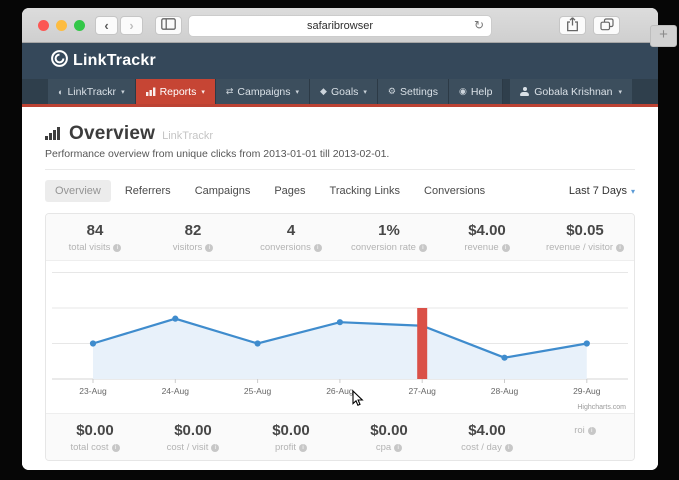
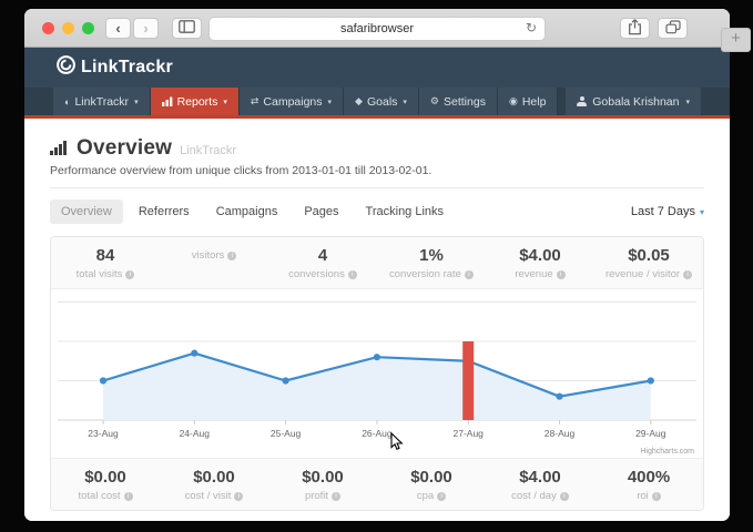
  ‹
  ›
  safaribrowser
  ↻
  LinkTrackr
  ◐
  LinkTrackr
  Reports
  ⇄
  Campaigns
  ◆
  Goals
  ⚙
  Settings
  ◉
  Help
  Gobala Krishnan
  Overview
  LinkTrackr
  Performance overview from unique clicks from 2013-01-01 till 2013-02-01.
  Overview
  Referrers
  Campaigns
  Pages
  Tracking Links
- Conversions
  Last 7 Days
  ▾
  84
  total visits
- 82
  visitors
  4
  conversions
  1%
  conversion rate
  $4.00
  revenue
  $0.05
  revenue / visitor
  23-Aug
  24-Aug
  25-Aug
  26-Aug
  27-Aug
  28-Aug
  29-Aug
  $0.00
  total cost
  $0.00
  cost / visit
  $0.00
  profit
  $0.00
  cpa
  $4.00
  cost / day
+ 400%
  roi
  +
